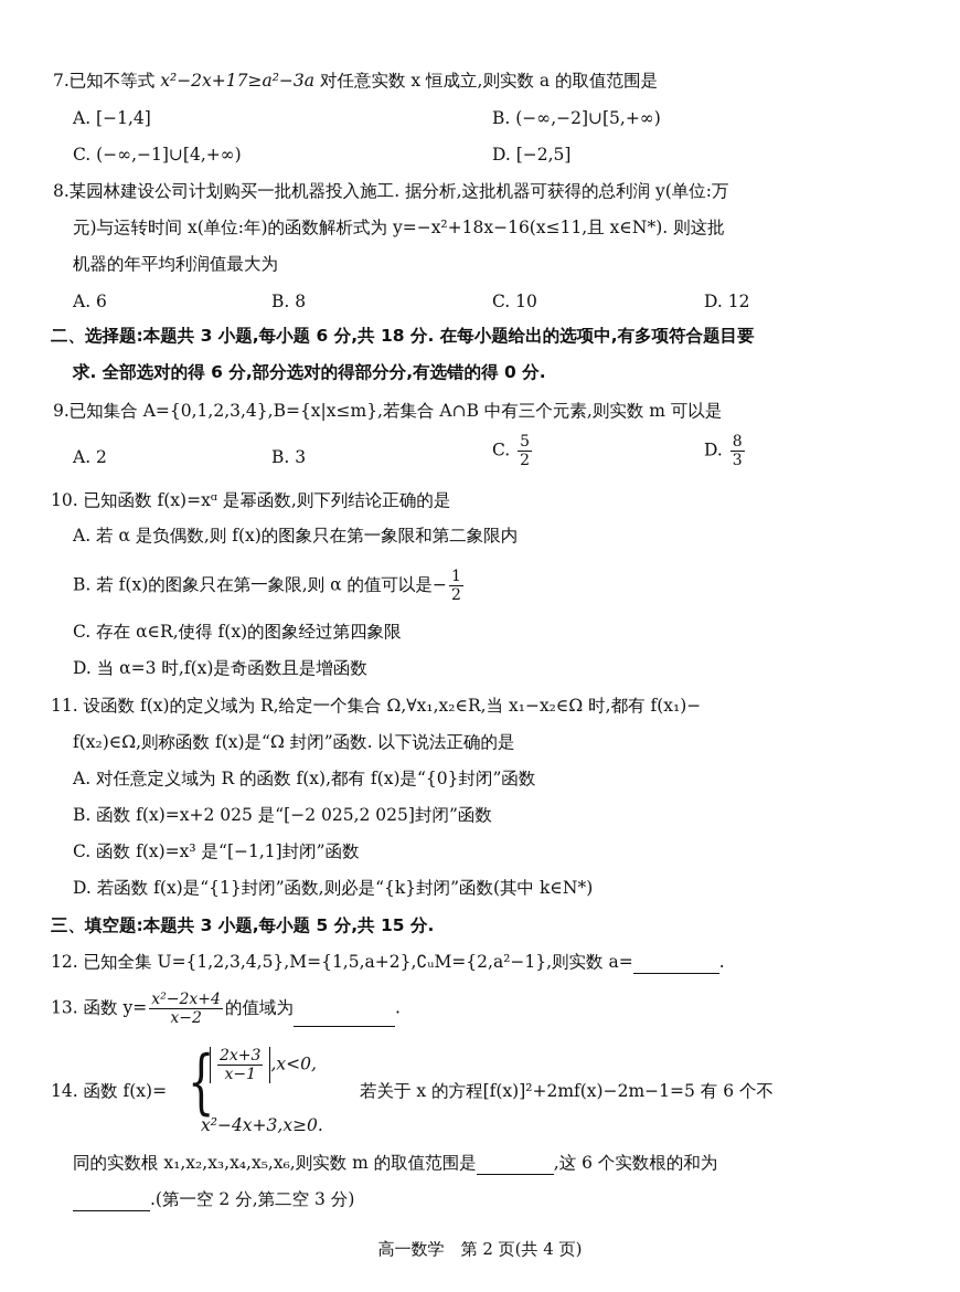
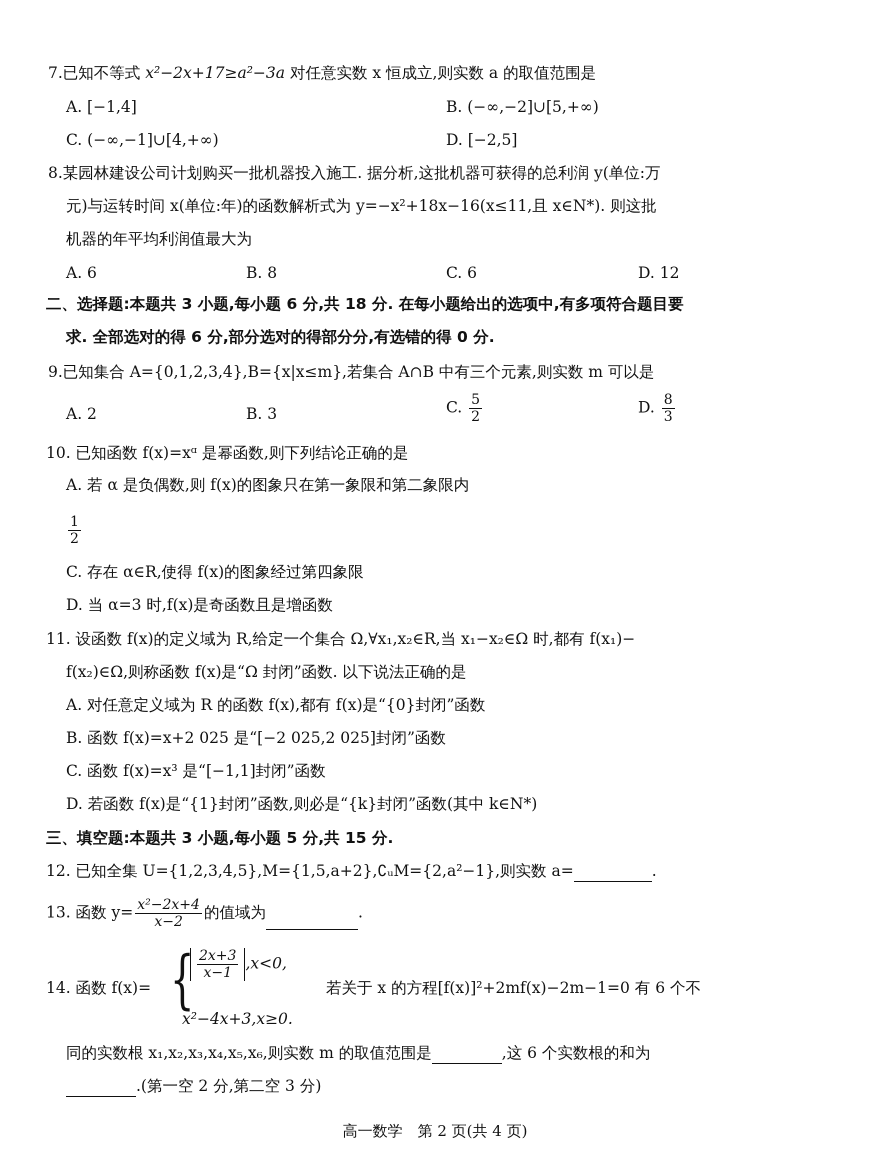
  7.已知不等式 x²−2x+17≥a²−3a 对任意实数 x 恒成立,则实数 a 的取值范围是
  A. [−1,4]
  B. (−∞,−2]∪[5,+∞)
  C. (−∞,−1]∪[4,+∞)
  D. [−2,5]
  8.某园林建设公司计划购买一批机器投入施工. 据分析,这批机器可获得的总利润 y(单位:万
  元)与运转时间 x(单位:年)的函数解析式为 y=−x²+18x−16(x≤11,且 x∈N*). 则这批
  机器的年平均利润值最大为
  A. 6
  B. 8
- C. 10
+ C. 6
  D. 12
  二、选择题:本题共 3 小题,每小题 6 分,共 18 分. 在每小题给出的选项中,有多项符合题目要
  求. 全部选对的得 6 分,部分选对的得部分分,有选错的得 0 分.
  9.已知集合 A={0,1,2,3,4},B={x|x≤m},若集合 A∩B 中有三个元素,则实数 m 可以是
  A. 2
  B. 3
  C.
  5
  2
  D.
  8
  3
  10. 已知函数 f(x)=xᵅ 是幂函数,则下列结论正确的是
  A. 若 α 是负偶数,则 f(x)的图象只在第一象限和第二象限内
- B. 若 f(x)的图象只在第一象限,则 α 的值可以是−
  1
  2
  C. 存在 α∈R,使得 f(x)的图象经过第四象限
  D. 当 α=3 时,f(x)是奇函数且是增函数
  11. 设函数 f(x)的定义域为 R,给定一个集合 Ω,∀x₁,x₂∈R,当 x₁−x₂∈Ω 时,都有 f(x₁)−
  f(x₂)∈Ω,则称函数 f(x)是“Ω 封闭”函数. 以下说法正确的是
  A. 对任意定义域为 R 的函数 f(x),都有 f(x)是“{0}封闭”函数
  B. 函数 f(x)=x+2 025 是“[−2 025,2 025]封闭”函数
  C. 函数 f(x)=x³ 是“[−1,1]封闭”函数
  D. 若函数 f(x)是“{1}封闭”函数,则必是“{k}封闭”函数(其中 k∈N*)
  三、填空题:本题共 3 小题,每小题 5 分,共 15 分.
  12. 已知全集 U={1,2,3,4,5},M={1,5,a+2},∁ᵤM={2,a²−1},则实数 a= .
  13. 函数 y=
  x²−2x+4
  x−2
  的值域为 .
  14. 函数 f(x)=
  {
  2x+3
  x−1
  ,x<0,
  x²−4x+3,x≥0.
- 若关于 x 的方程[f(x)]²+2mf(x)−2m−1=5 有 6 个不
+ 若关于 x 的方程[f(x)]²+2mf(x)−2m−1=0 有 6 个不
  同的实数根 x₁,x₂,x₃,x₄,x₅,x₆,则实数 m 的取值范围是 ,这 6 个实数根的和为
  .(第一空 2 分,第二空 3 分)
  高一数学 第 2 页(共 4 页)
